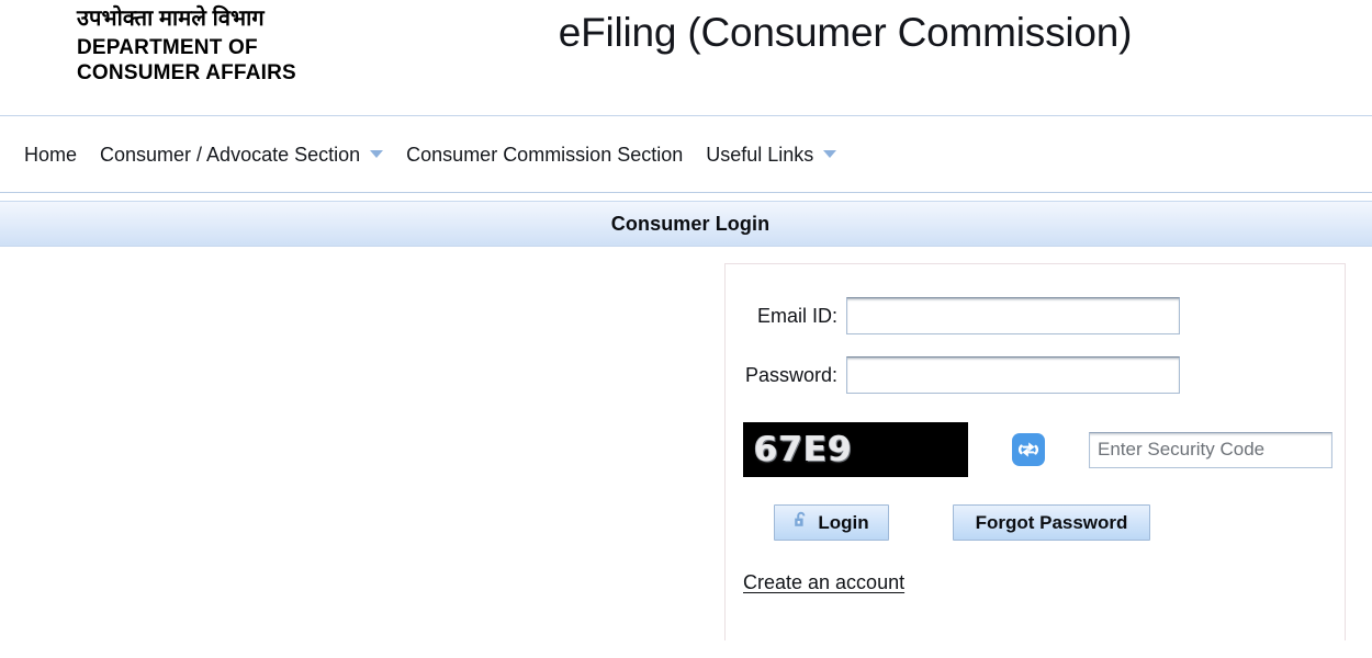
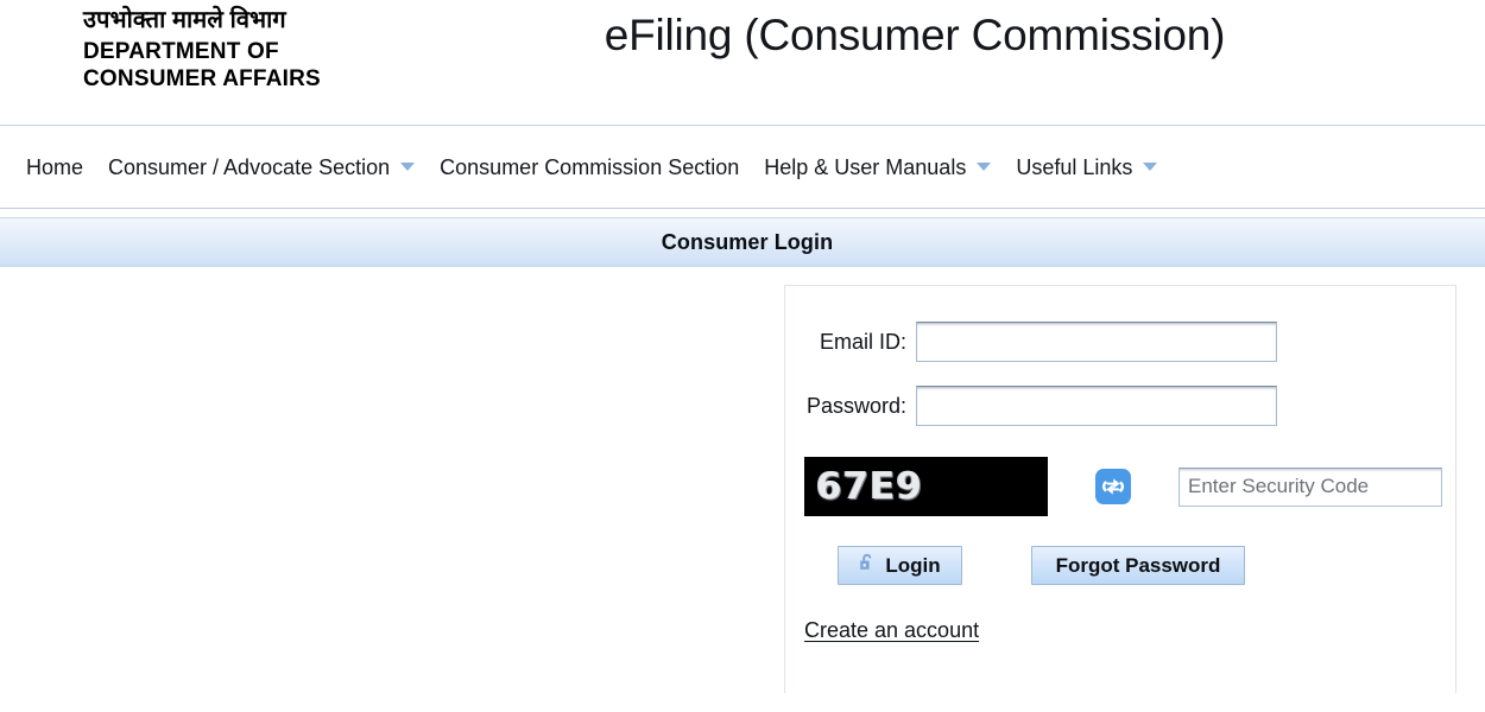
  उपभोक्ता मामले विभाग
  DEPARTMENT OF
  CONSUMER AFFAIRS
  eFiling (Consumer Commission)
  Home
  Consumer / Advocate Section
  Consumer Commission Section
+ Help & User Manuals
  Useful Links
  Consumer Login
  Email ID:
  Password:
  67E9
  Enter Security Code
  Login
  Forgot Password
  Create an account
